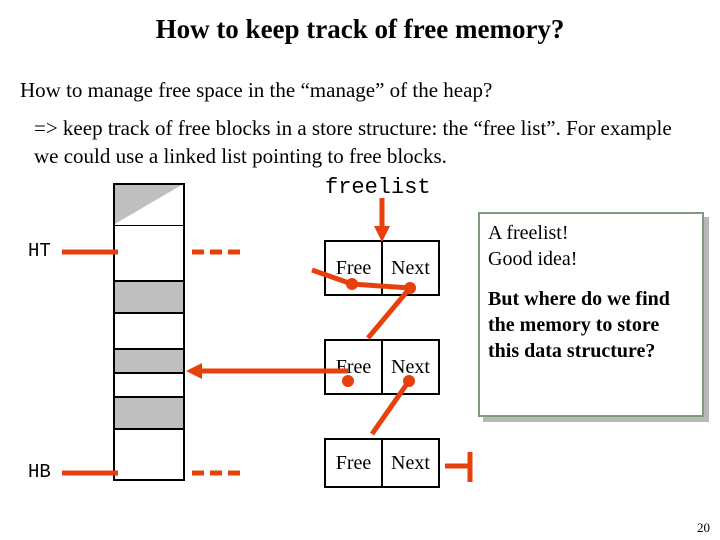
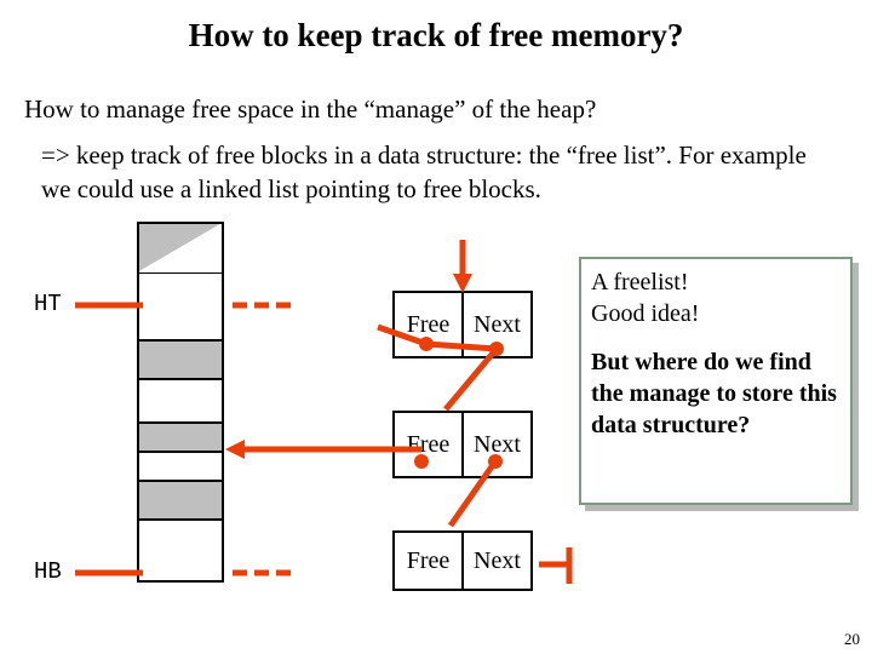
  How to keep track of free memory?
  How to manage free space in the “manage” of the heap?
- => keep track of free blocks in a store structure: the “free list”. For example we could use a linked list pointing to free blocks.
+ => keep track of free blocks in a data structure: the “free list”. For example we could use a linked list pointing to free blocks.
- freelist
  HT
  HB
  Free
  Next
  Free
  Next
  Free
  Next
  A freelist!
  Good idea!
- But where do we find the memory to store this data structure?
+ But where do we find the manage to store this data structure?
  20
